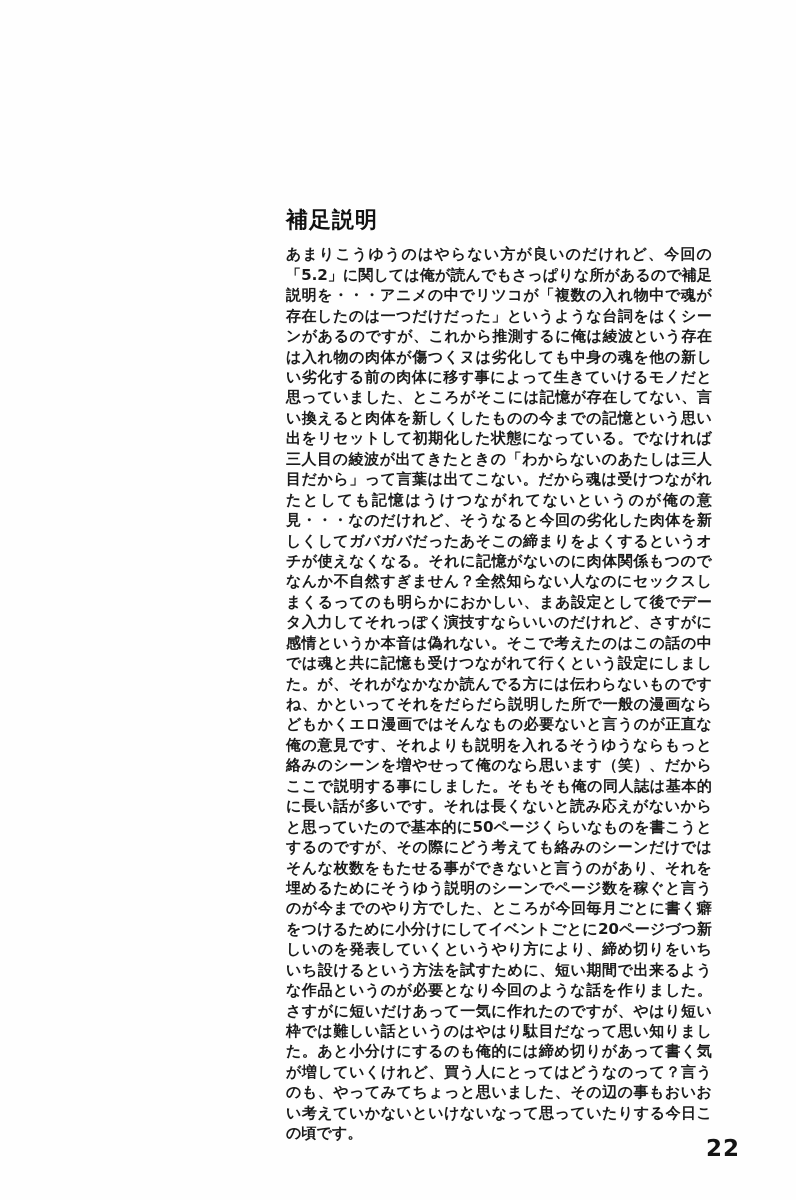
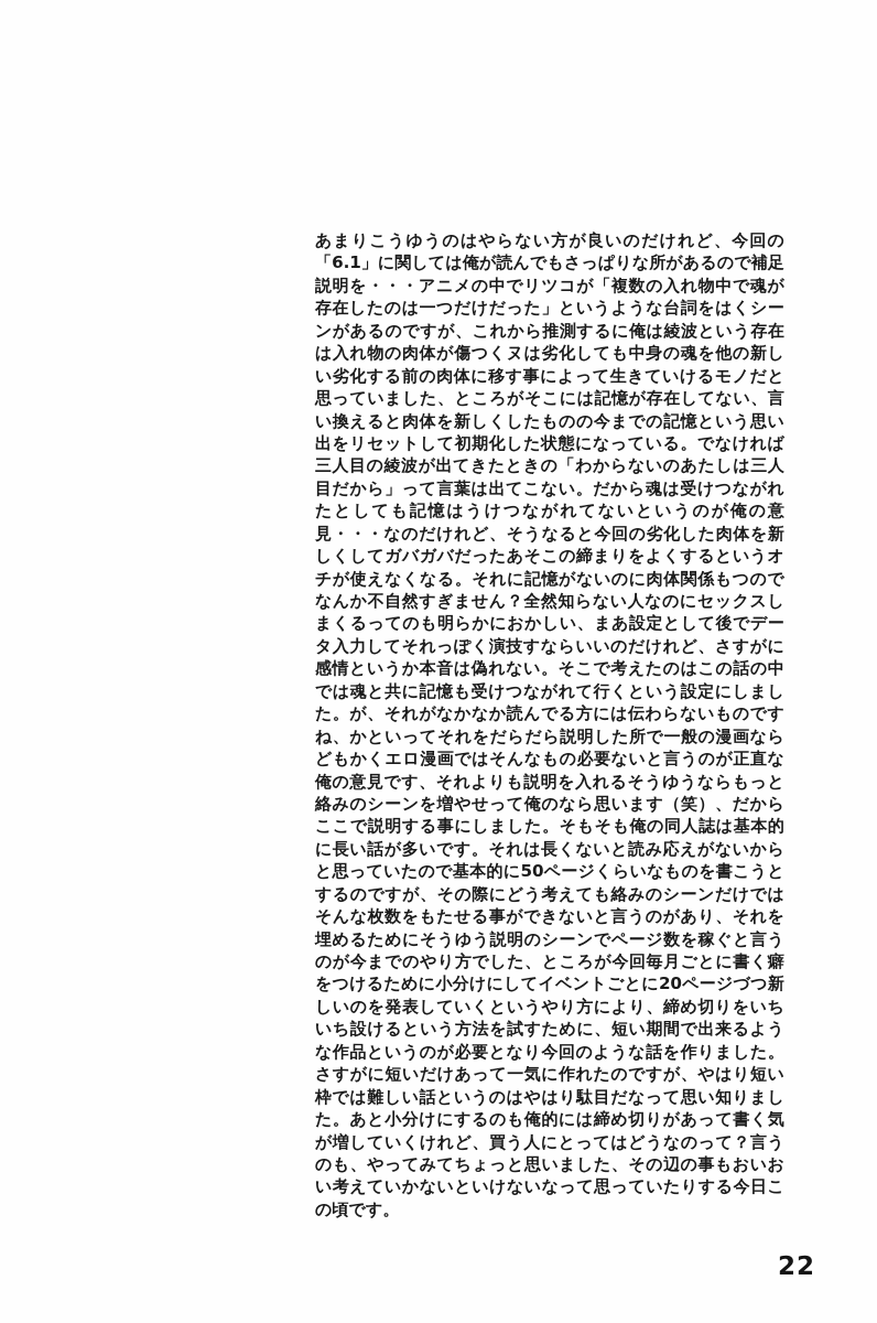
- 補足説明
- あまりこうゆうのはやらない方が良いのだけれど、今回の「5.2」に関しては俺が読んでもさっぱりな所があるので補足説明を・・・アニメの中でリツコが「複数の入れ物中で魂が存在したのは一つだけだった」というような台詞をはくシーンがあるのですが、これから推測するに俺は綾波という存在は入れ物の肉体が傷つくヌは劣化しても中身の魂を他の新しい劣化する前の肉体に移す事によって生きていけるモノだと思っていました、ところがそこには記憶が存在してない、言い換えると肉体を新しくしたものの今までの記憶という思い出をリセットして初期化した状態になっている。でなければ三人目の綾波が出てきたときの「わからないのあたしは三人目だから」って言葉は出てこない。だから魂は受けつながれたとしても記憶はうけつながれてないというのが俺の意見・・・なのだけれど、そうなると今回の劣化した肉体を新しくしてガバガバだったあそこの締まりをよくするというオチが使えなくなる。それに記憶がないのに肉体関係もつのでなんか不自然すぎません？全然知らない人なのにセックスしまくるってのも明らかにおかしい、まあ設定として後でデータ入力してそれっぽく演技すならいいのだけれど、さすがに感情というか本音は偽れない。そこで考えたのはこの話の中では魂と共に記憶も受けつながれて行くという設定にしました。が、それがなかなか読んでる方には伝わらないものですね、かといってそれをだらだら説明した所で一般の漫画ならどもかくエロ漫画ではそんなもの必要ないと言うのが正直な俺の意見です、それよりも説明を入れるそうゆうならもっと絡みのシーンを増やせって俺のなら思います（笑）、だからここで説明する事にしました。そもそも俺の同人誌は基本的に長い話が多いです。それは長くないと読み応えがないからと思っていたので基本的に50ページくらいなものを書こうとするのですが、その際にどう考えても絡みのシーンだけではそんな枚数をもたせる事ができないと言うのがあり、それを埋めるためにそうゆう説明のシーンでページ数を稼ぐと言うのが今までのやり方でした、ところが今回毎月ごとに書く癖をつけるために小分けにしてイベントごとに20ページづつ新しいのを発表していくというやり方により、締め切りをいちいち設けるという方法を試すために、短い期間で出来るような作品というのが必要となり今回のような話を作りました。さすがに短いだけあって一気に作れたのですが、やはり短い枠では難しい話というのはやはり駄目だなって思い知りました。あと小分けにするのも俺的には締め切りがあって書く気が増していくけれど、買う人にとってはどうなのって？言うのも、やってみてちょっと思いました、その辺の事もおいおい考えていかないといけないなって思っていたりする今日この頃です。
+ あまりこうゆうのはやらない方が良いのだけれど、今回の「6.1」に関しては俺が読んでもさっぱりな所があるので補足説明を・・・アニメの中でリツコが「複数の入れ物中で魂が存在したのは一つだけだった」というような台詞をはくシーンがあるのですが、これから推測するに俺は綾波という存在は入れ物の肉体が傷つくヌは劣化しても中身の魂を他の新しい劣化する前の肉体に移す事によって生きていけるモノだと思っていました、ところがそこには記憶が存在してない、言い換えると肉体を新しくしたものの今までの記憶という思い出をリセットして初期化した状態になっている。でなければ三人目の綾波が出てきたときの「わからないのあたしは三人目だから」って言葉は出てこない。だから魂は受けつながれたとしても記憶はうけつながれてないというのが俺の意見・・・なのだけれど、そうなると今回の劣化した肉体を新しくしてガバガバだったあそこの締まりをよくするというオチが使えなくなる。それに記憶がないのに肉体関係もつのでなんか不自然すぎません？全然知らない人なのにセックスしまくるってのも明らかにおかしい、まあ設定として後でデータ入力してそれっぽく演技すならいいのだけれど、さすがに感情というか本音は偽れない。そこで考えたのはこの話の中では魂と共に記憶も受けつながれて行くという設定にしました。が、それがなかなか読んでる方には伝わらないものですね、かといってそれをだらだら説明した所で一般の漫画ならどもかくエロ漫画ではそんなもの必要ないと言うのが正直な俺の意見です、それよりも説明を入れるそうゆうならもっと絡みのシーンを増やせって俺のなら思います（笑）、だからここで説明する事にしました。そもそも俺の同人誌は基本的に長い話が多いです。それは長くないと読み応えがないからと思っていたので基本的に50ページくらいなものを書こうとするのですが、その際にどう考えても絡みのシーンだけではそんな枚数をもたせる事ができないと言うのがあり、それを埋めるためにそうゆう説明のシーンでページ数を稼ぐと言うのが今までのやり方でした、ところが今回毎月ごとに書く癖をつけるために小分けにしてイベントごとに20ページづつ新しいのを発表していくというやり方により、締め切りをいちいち設けるという方法を試すために、短い期間で出来るような作品というのが必要となり今回のような話を作りました。さすがに短いだけあって一気に作れたのですが、やはり短い枠では難しい話というのはやはり駄目だなって思い知りました。あと小分けにするのも俺的には締め切りがあって書く気が増していくけれど、買う人にとってはどうなのって？言うのも、やってみてちょっと思いました、その辺の事もおいおい考えていかないといけないなって思っていたりする今日この頃です。
  22
